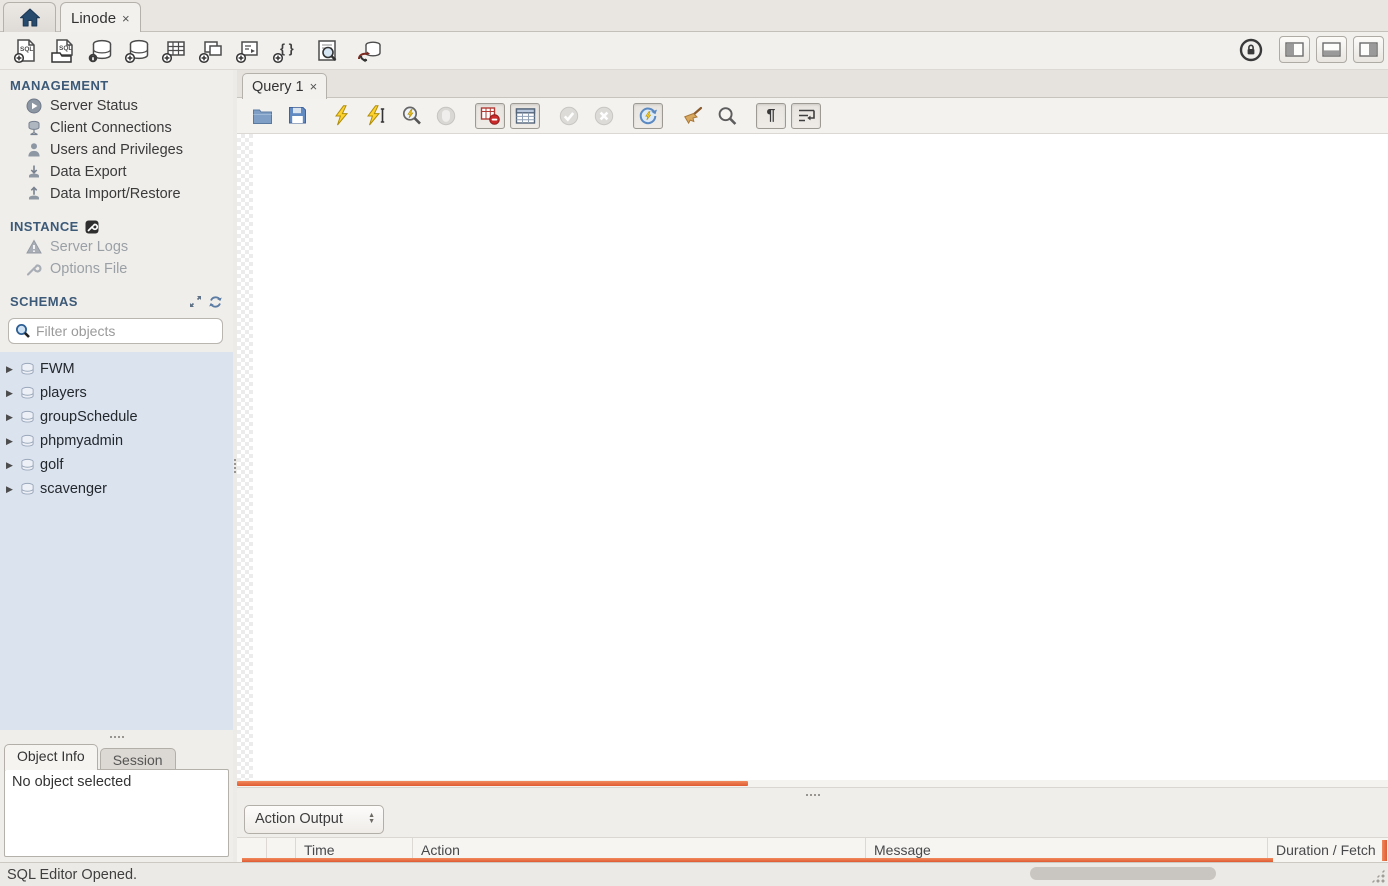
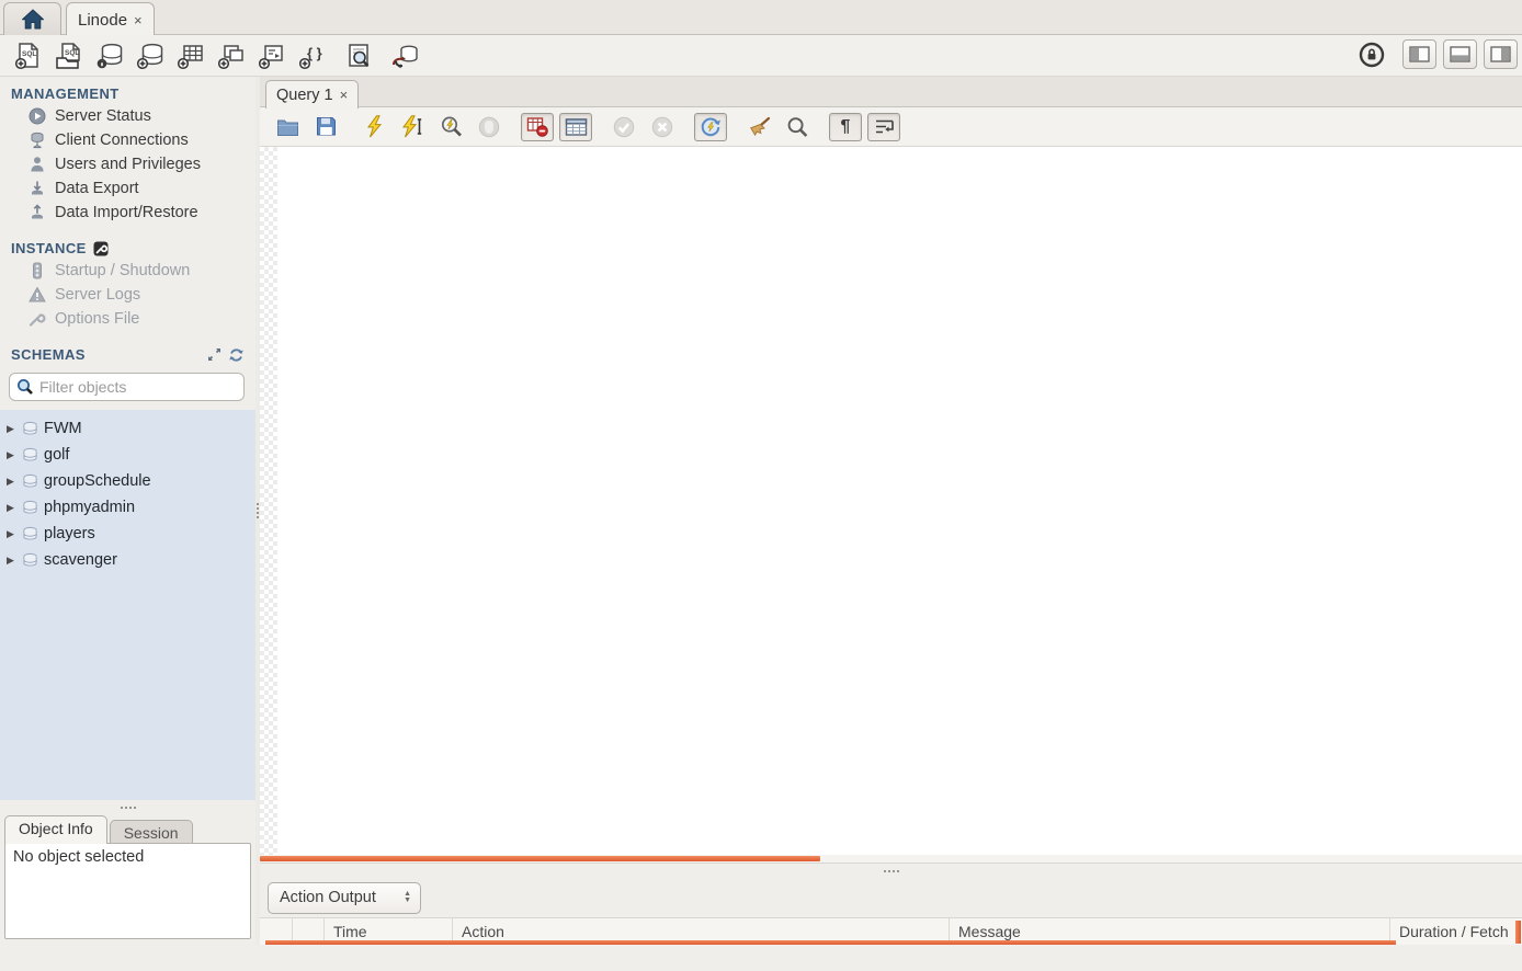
  Linode
  ×
  { }
  MANAGEMENT
  Server Status
  Client Connections
  Users and Privileges
  Data Export
  Data Import/Restore
  INSTANCE
+ Startup / Shutdown
  Server Logs
  Options File
  SCHEMAS
  Filter objects
  ▶
  FWM
  ▶
- players
+ golf
  ▶
  groupSchedule
  ▶
  phpmyadmin
  ▶
- golf
+ players
  ▶
  scavenger
  Object Info
  Session
  No object selected
  Query 1
  ×
  ¶
  Action Output
  Time
  Action
  Message
  Duration / Fetch
- SQL Editor Opened.
